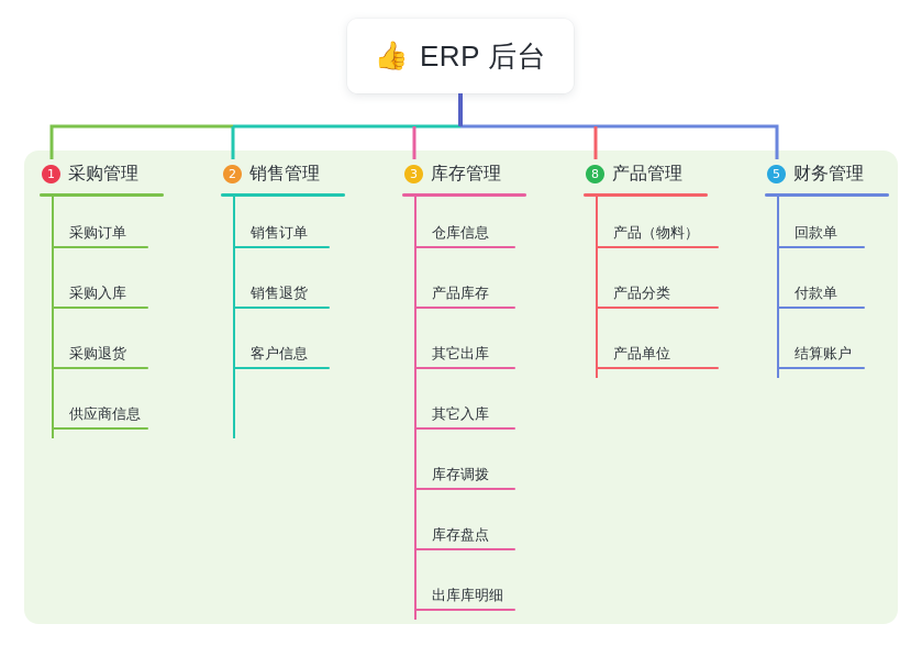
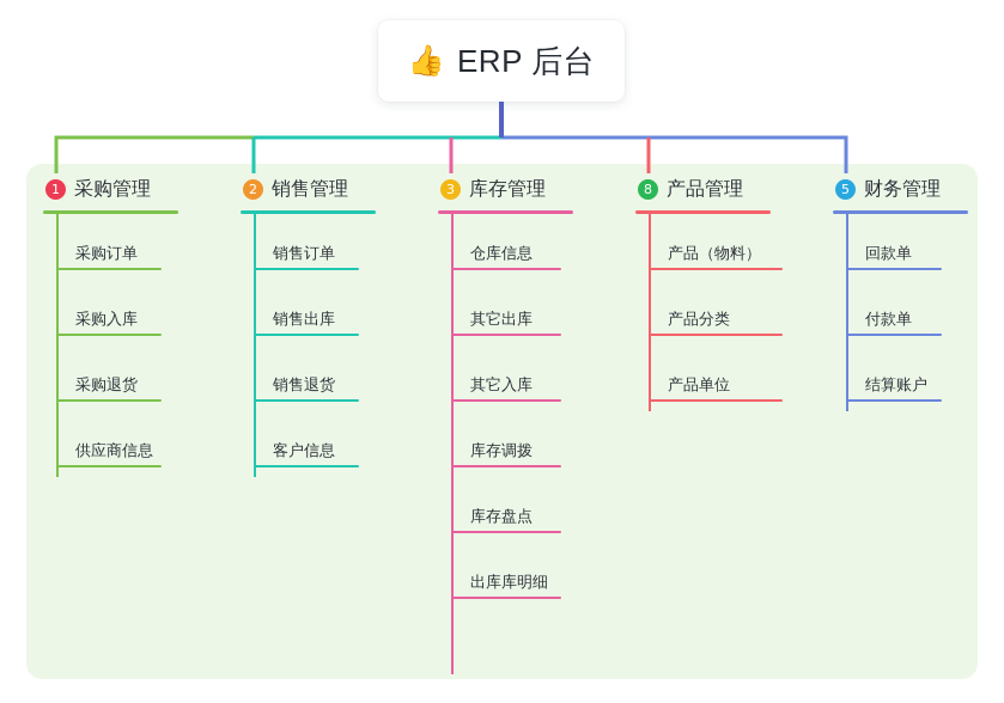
  👍
  ERP 后台
  1
  采购管理
  采购订单
  采购入库
  采购退货
  供应商信息
  2
  销售管理
  销售订单
+ 销售出库
  销售退货
  客户信息
  3
  库存管理
  仓库信息
- 产品库存
  其它出库
  其它入库
  库存调拨
  库存盘点
  出库库明细
  8
  产品管理
  产品（物料）
  产品分类
  产品单位
  5
  财务管理
  回款单
  付款单
  结算账户
